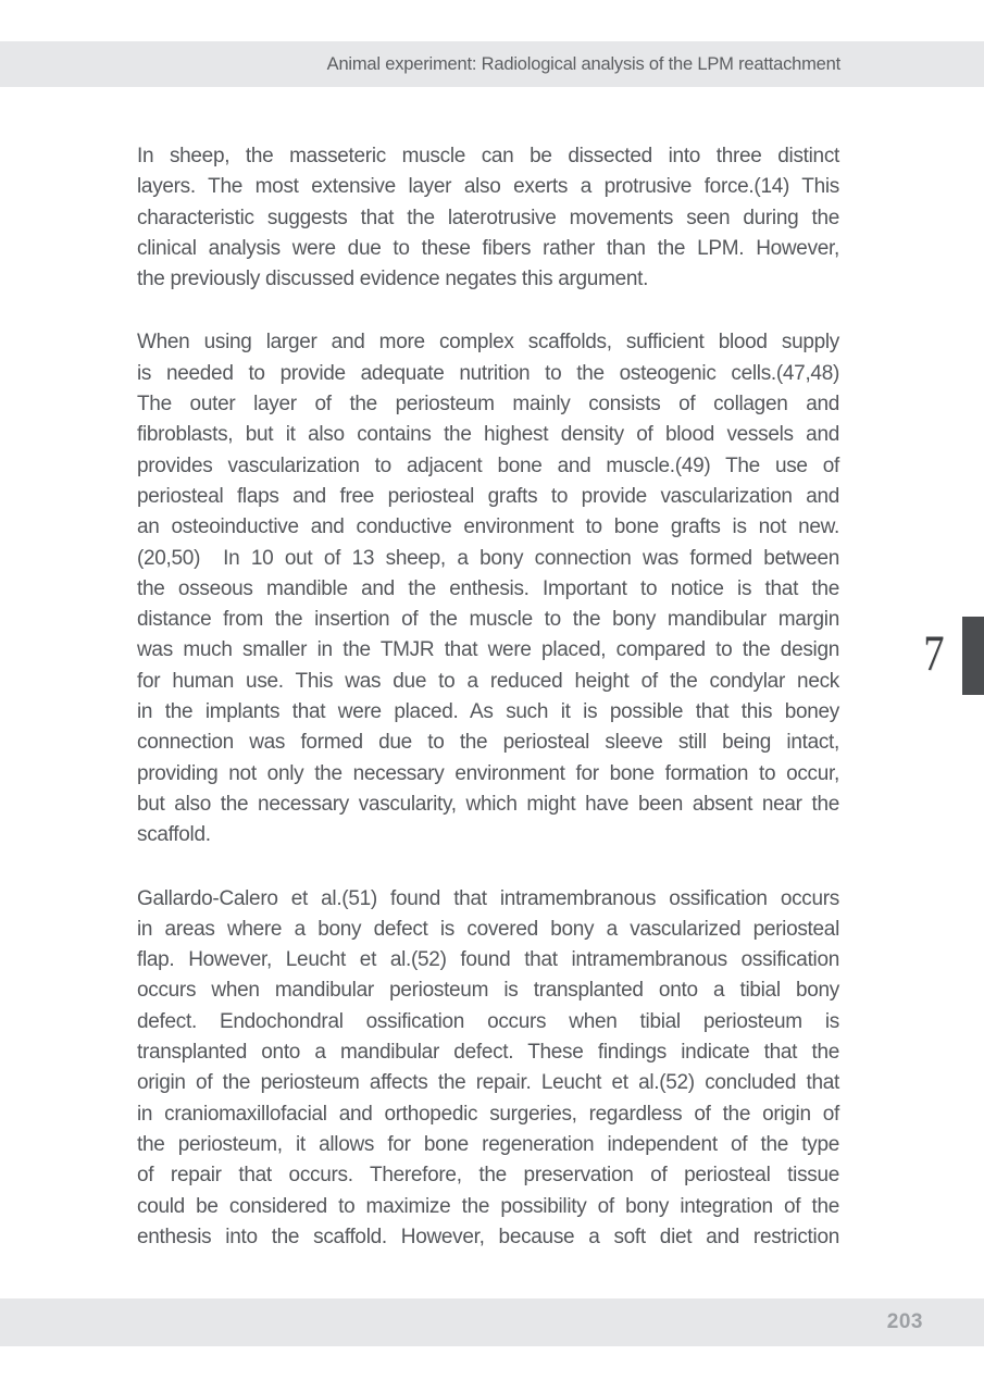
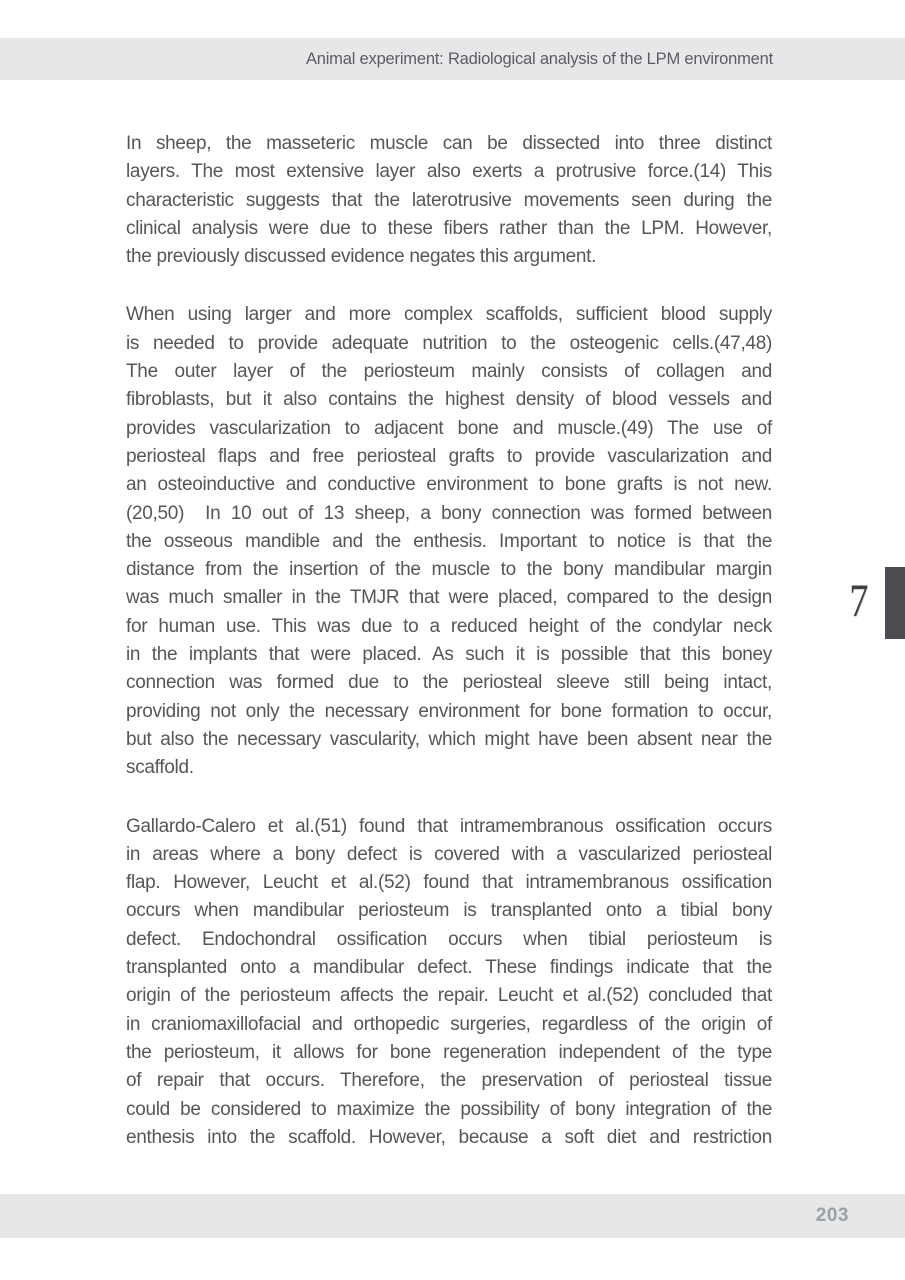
- Animal experiment: Radiological analysis of the LPM reattachment
+ Animal experiment: Radiological analysis of the LPM environment
  In sheep, the masseteric muscle can be dissected into three distinct
  layers. The most extensive layer also exerts a protrusive force.(14) This
  characteristic suggests that the laterotrusive movements seen during the
  clinical analysis were due to these fibers rather than the LPM. However,
  the previously discussed evidence negates this argument.
  When using larger and more complex scaffolds, sufficient blood supply
  is needed to provide adequate nutrition to the osteogenic cells.(47,48)
  The outer layer of the periosteum mainly consists of collagen and
  fibroblasts, but it also contains the highest density of blood vessels and
  provides vascularization to adjacent bone and muscle.(49) The use of
  periosteal flaps and free periosteal grafts to provide vascularization and
  an osteoinductive and conductive environment to bone grafts is not new.
  (20,50) In 10 out of 13 sheep, a bony connection was formed between
  the osseous mandible and the enthesis. Important to notice is that the
  distance from the insertion of the muscle to the bony mandibular margin
  was much smaller in the TMJR that were placed, compared to the design
  for human use. This was due to a reduced height of the condylar neck
  in the implants that were placed. As such it is possible that this boney
  connection was formed due to the periosteal sleeve still being intact,
  providing not only the necessary environment for bone formation to occur,
  but also the necessary vascularity, which might have been absent near the
  scaffold.
  Gallardo-Calero et al.(51) found that intramembranous ossification occurs
- in areas where a bony defect is covered bony a vascularized periosteal
+ in areas where a bony defect is covered with a vascularized periosteal
  flap. However, Leucht et al.(52) found that intramembranous ossification
  occurs when mandibular periosteum is transplanted onto a tibial bony
  defect. Endochondral ossification occurs when tibial periosteum is
  transplanted onto a mandibular defect. These findings indicate that the
  origin of the periosteum affects the repair. Leucht et al.(52) concluded that
  in craniomaxillofacial and orthopedic surgeries, regardless of the origin of
  the periosteum, it allows for bone regeneration independent of the type
  of repair that occurs. Therefore, the preservation of periosteal tissue
  could be considered to maximize the possibility of bony integration of the
  enthesis into the scaffold. However, because a soft diet and restriction
  7
  203
